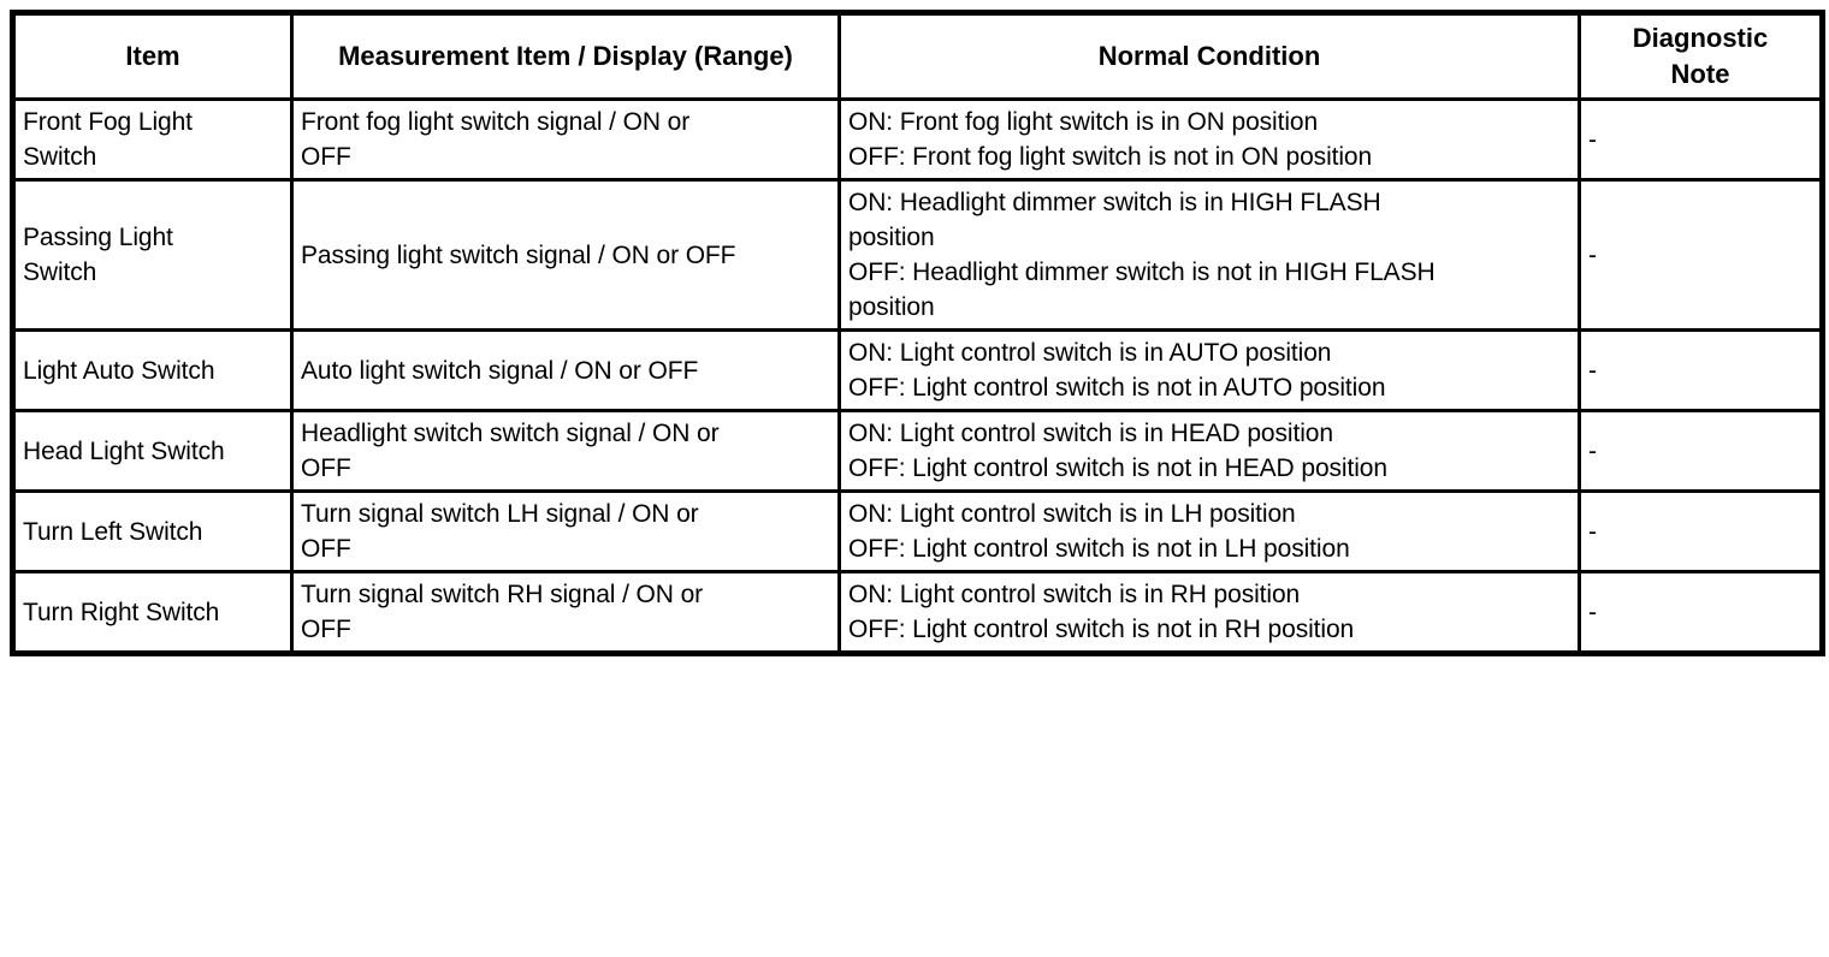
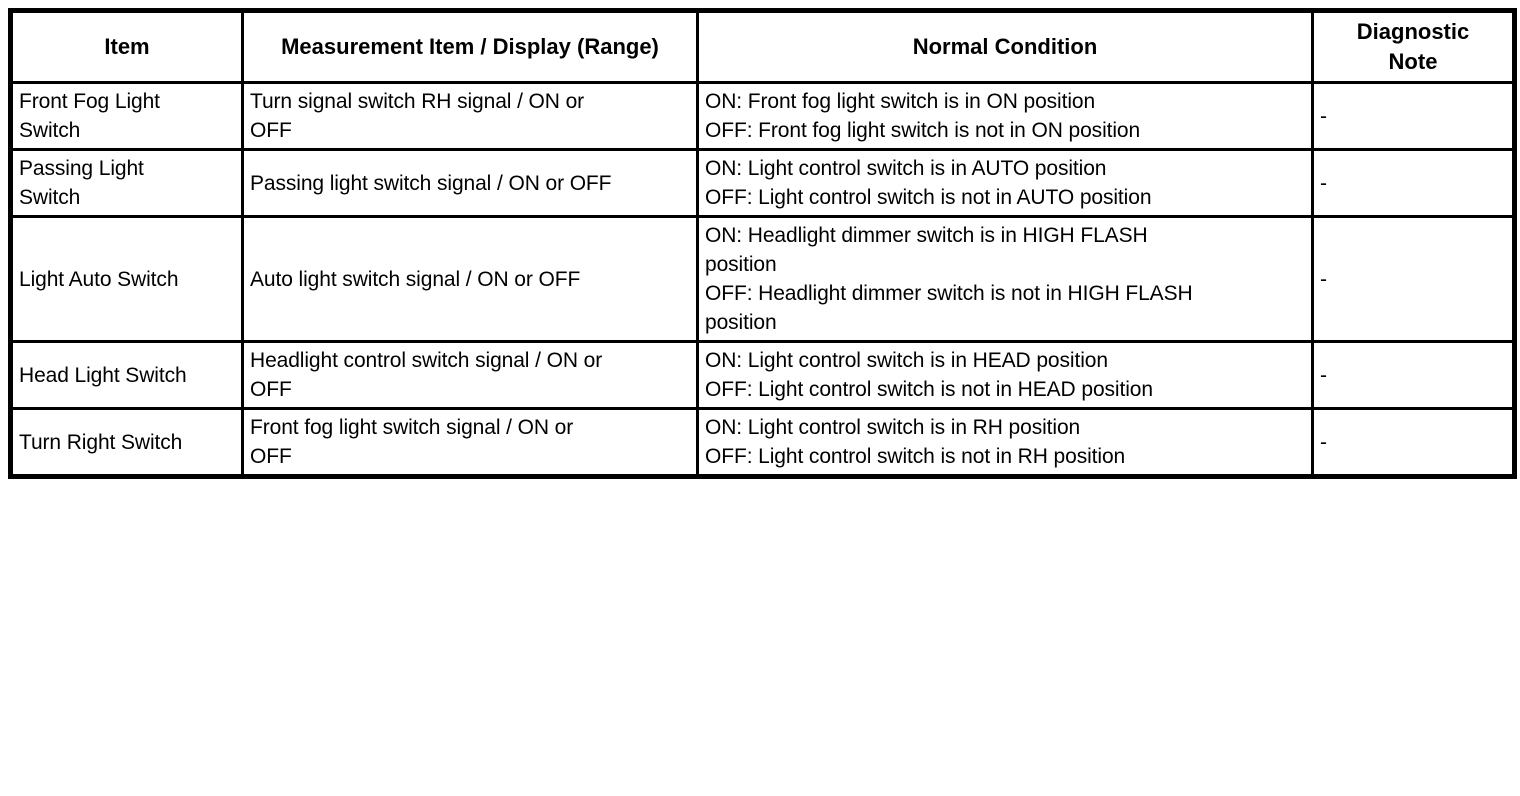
  Item	Measurement Item / Display (Range)	Normal Condition	Diagnostic Note
- Front Fog Light Switch	Front fog light switch signal / ON or OFF	ON: Front fog light switch is in ON position OFF: Front fog light switch is not in ON position	-
+ Front Fog Light Switch	Turn signal switch RH signal / ON or OFF	ON: Front fog light switch is in ON position OFF: Front fog light switch is not in ON position	-
- Passing Light Switch	Passing light switch signal / ON or OFF	ON: Headlight dimmer switch is in HIGH FLASH position OFF: Headlight dimmer switch is not in HIGH FLASH position	-
+ Passing Light Switch	Passing light switch signal / ON or OFF	ON: Light control switch is in AUTO position OFF: Light control switch is not in AUTO position	-
- Light Auto Switch	Auto light switch signal / ON or OFF	ON: Light control switch is in AUTO position OFF: Light control switch is not in AUTO position	-
+ Light Auto Switch	Auto light switch signal / ON or OFF	ON: Headlight dimmer switch is in HIGH FLASH position OFF: Headlight dimmer switch is not in HIGH FLASH position	-
- Head Light Switch	Headlight switch switch signal / ON or OFF	ON: Light control switch is in HEAD position OFF: Light control switch is not in HEAD position	-
+ Head Light Switch	Headlight control switch signal / ON or OFF	ON: Light control switch is in HEAD position OFF: Light control switch is not in HEAD position	-
- Turn Left Switch	Turn signal switch LH signal / ON or OFF	ON: Light control switch is in LH position OFF: Light control switch is not in LH position	-
- Turn Right Switch	Turn signal switch RH signal / ON or OFF	ON: Light control switch is in RH position OFF: Light control switch is not in RH position	-
+ Turn Right Switch	Front fog light switch signal / ON or OFF	ON: Light control switch is in RH position OFF: Light control switch is not in RH position	-
